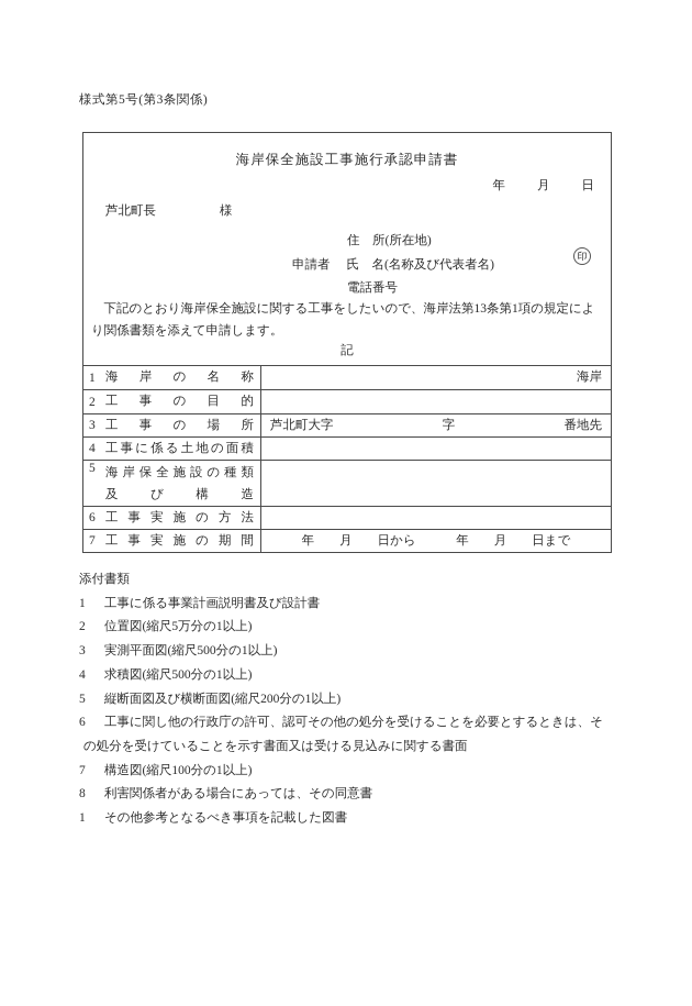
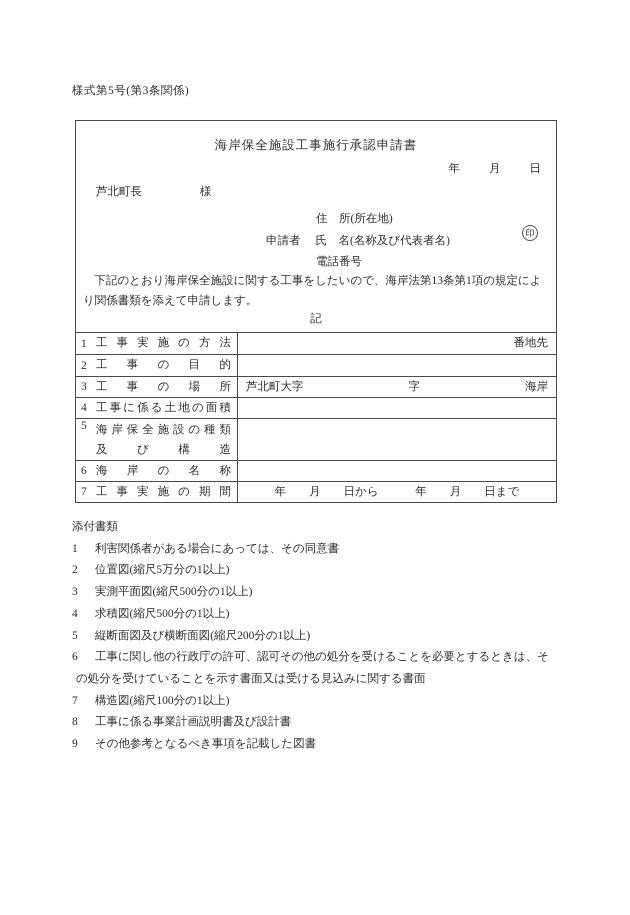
  様式第5号(第3条関係)
  海岸保全施設工事施行承認申請書
  年 月 日
  芦北町長 様
  住 所(所在地)
  申請者
  氏 名(名称及び代表者名)
  電話番号
  印
  下記のとおり海岸保全施設に関する工事をしたいので、海岸法第13条第1項の規定によ
  り関係書類を添えて申請します。
  記
  1
- 海岸の名称
+ 工事実施の方法
- 海岸
+ 番地先
  2
  工事の目的
  3
  工事の場所
  芦北町大字
  字
- 番地先
+ 海岸
  4
  工事に係る土地の面積
  5
  海岸保全施設の種類
  及び構造
  6
- 工事実施の方法
+ 海岸の名称
  7
  工事実施の期間
  年 月 日から
  年 月 日まで
  添付書類
- 1 工事に係る事業計画説明書及び設計書
+ 1 利害関係者がある場合にあっては、その同意書
  2 位置図(縮尺5万分の1以上)
  3 実測平面図(縮尺500分の1以上)
  4 求積図(縮尺500分の1以上)
  5 縦断面図及び横断面図(縮尺200分の1以上)
  6 工事に関し他の行政庁の許可、認可その他の処分を受けることを必要とするときは、そ
  の処分を受けていることを示す書面又は受ける見込みに関する書面
  7 構造図(縮尺100分の1以上)
- 8 利害関係者がある場合にあっては、その同意書
+ 8 工事に係る事業計画説明書及び設計書
- 1 その他参考となるべき事項を記載した図書
+ 9 その他参考となるべき事項を記載した図書
